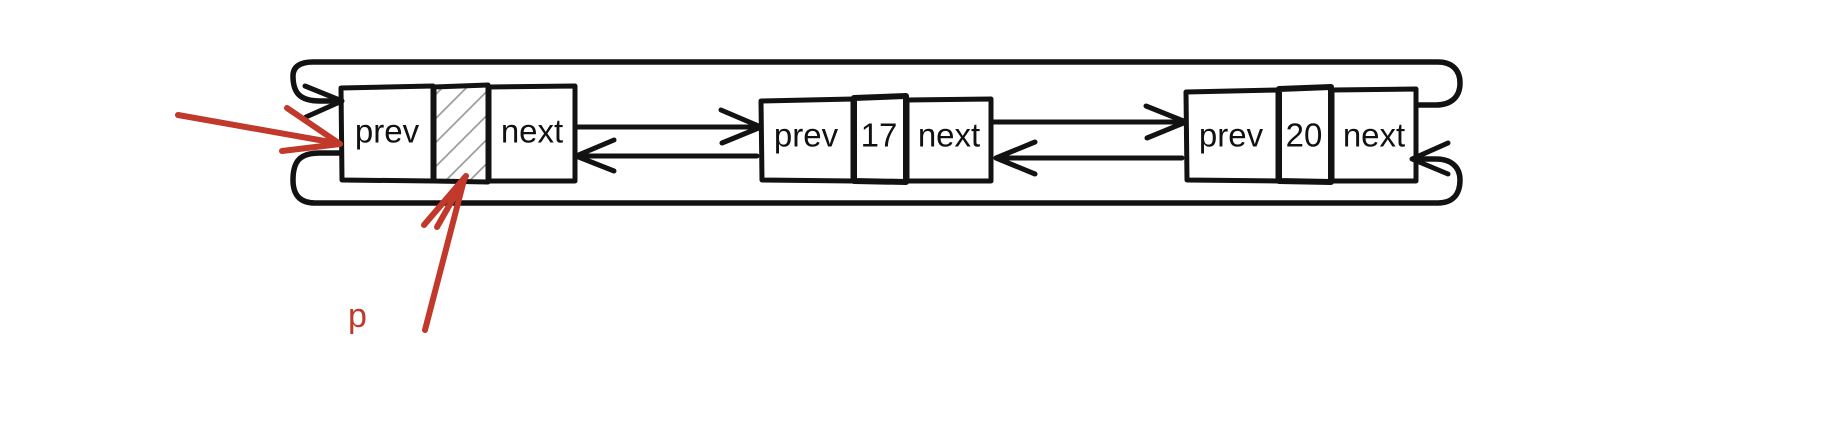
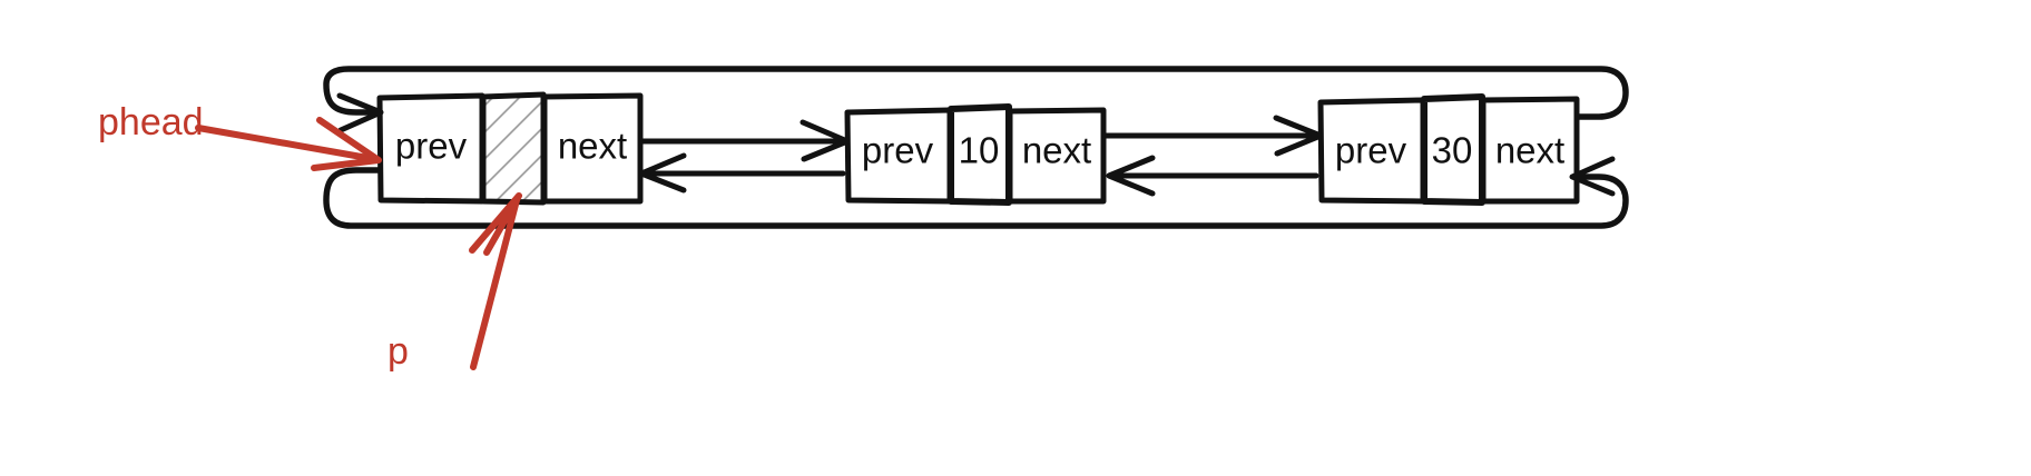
  prev
  next
  prev
- 17
+ 10
  next
  prev
- 20
+ 30
  next
+ phead
  p
